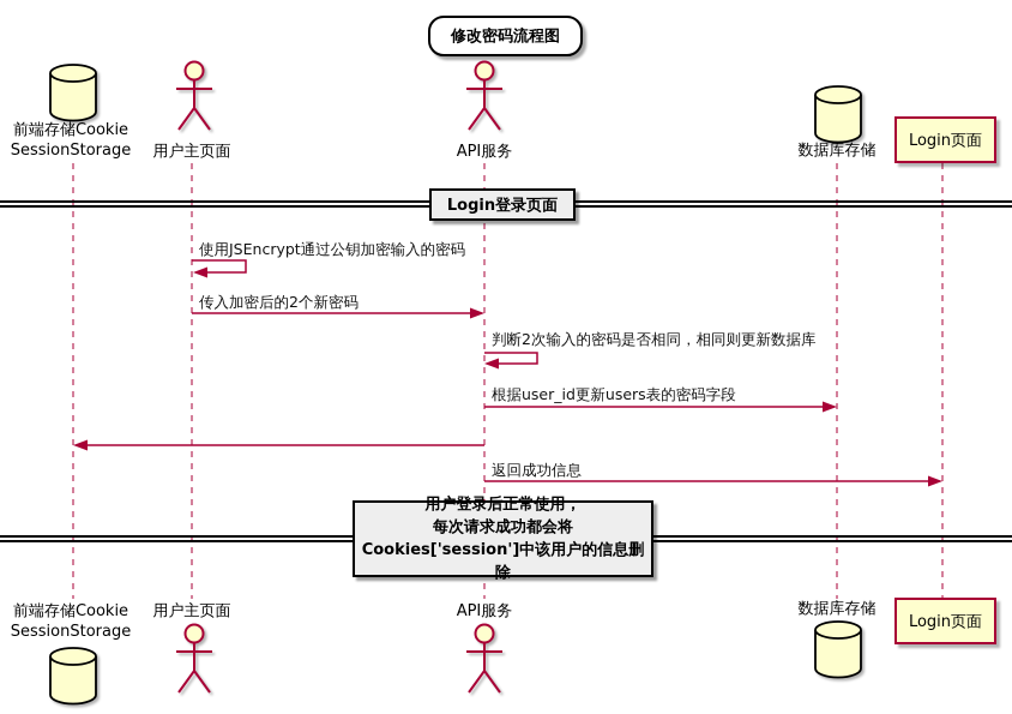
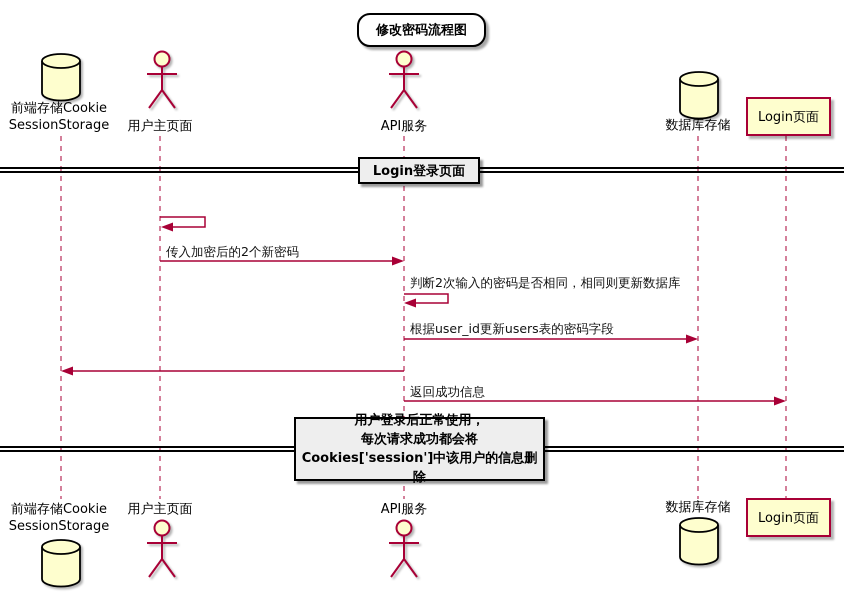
  修改密码流程图
  前端存储Cookie
  SessionStorage
  用户主页面
  API服务
  数据库存储
  Login页面
  Login登录页面
- 使用JSEncrypt通过公钥加密输入的密码
  传入加密后的2个新密码
  判断2次输入的密码是否相同，相同则更新数据库
  根据user_id更新users表的密码字段
  返回成功信息
  用户登录后正常使用，
  每次请求成功都会将
  Cookies['session']中该用户的信息删除
  前端存储Cookie
  SessionStorage
  用户主页面
  API服务
  数据库存储
  Login页面
